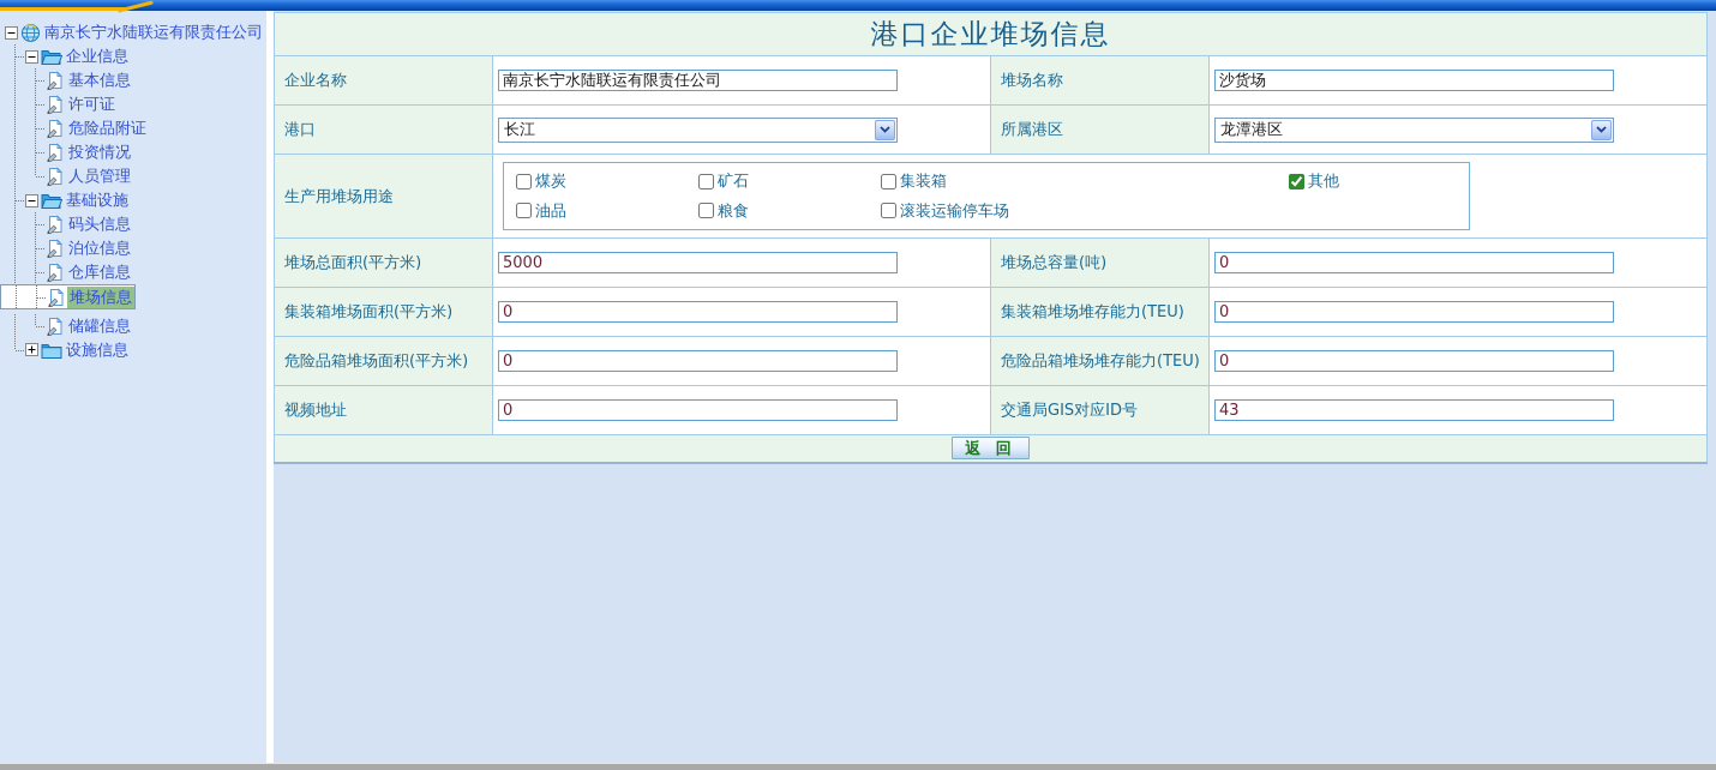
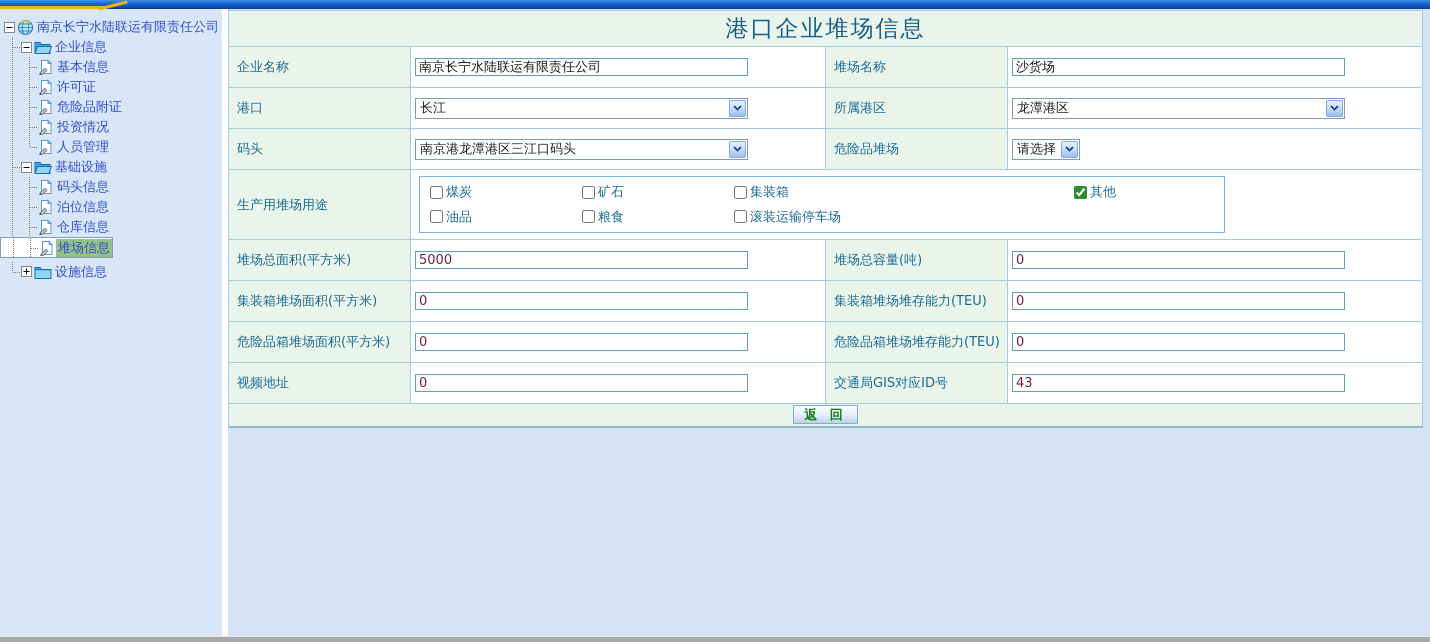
  南京长宁水陆联运有限责任公司
  企业信息
  基本信息
  许可证
  危险品附证
  投资情况
  人员管理
  基础设施
  码头信息
  泊位信息
  仓库信息
  堆场信息
- 储罐信息
  设施信息
  港口企业堆场信息
  企业名称	南京长宁水陆联运有限责任公司	堆场名称	沙货场
  港口	长江	所属港区	龙潭港区
+ 码头	南京港龙潭港区三江口码头	危险品堆场	请选择
  生产用堆场用途	煤炭 矿石 集装箱 其他油品 粮食 滚装运输停车场
  堆场总面积(平方米)	5000	堆场总容量(吨)	0
  集装箱堆场面积(平方米)	0	集装箱堆场堆存能力(TEU)	0
  危险品箱堆场面积(平方米)	0	危险品箱堆场堆存能力(TEU)	0
  视频地址	0	交通局GIS对应ID号	43
  返 回
